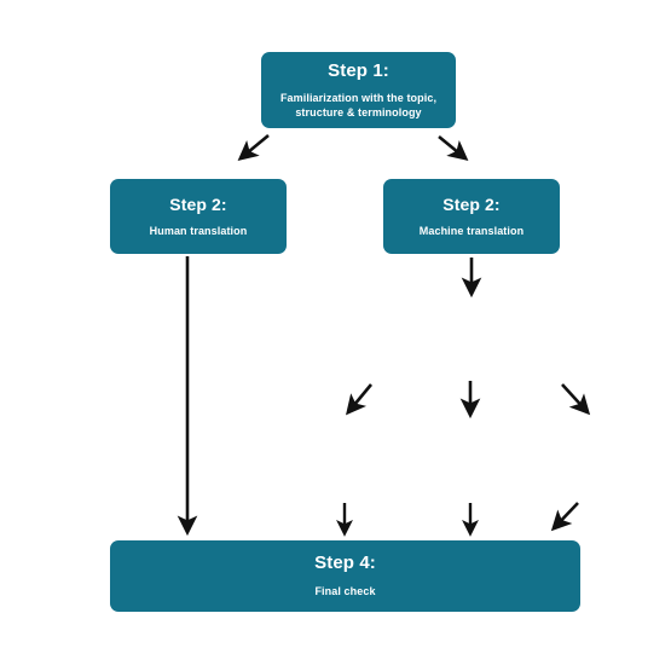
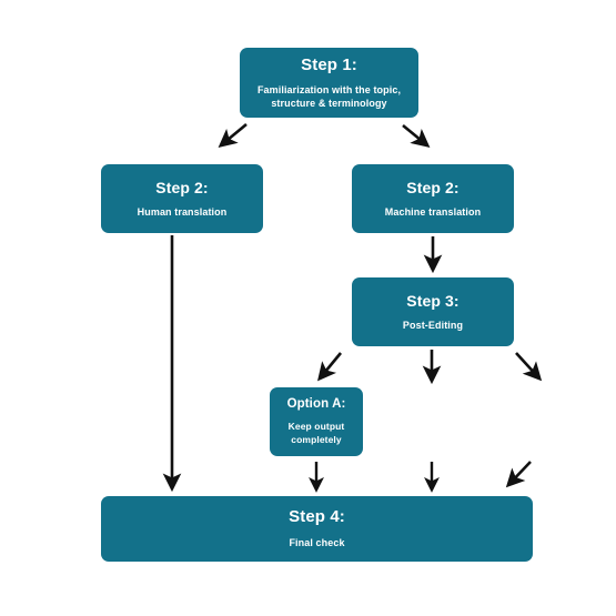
  Step 1:
  Familiarization with the topic,
  structure & terminology
  Step 2:
  Human translation
  Step 2:
  Machine translation
+ Step 3:
+ Post-Editing
+ Option A:
+ Keep output
+ completely
  Step 4:
  Final check
